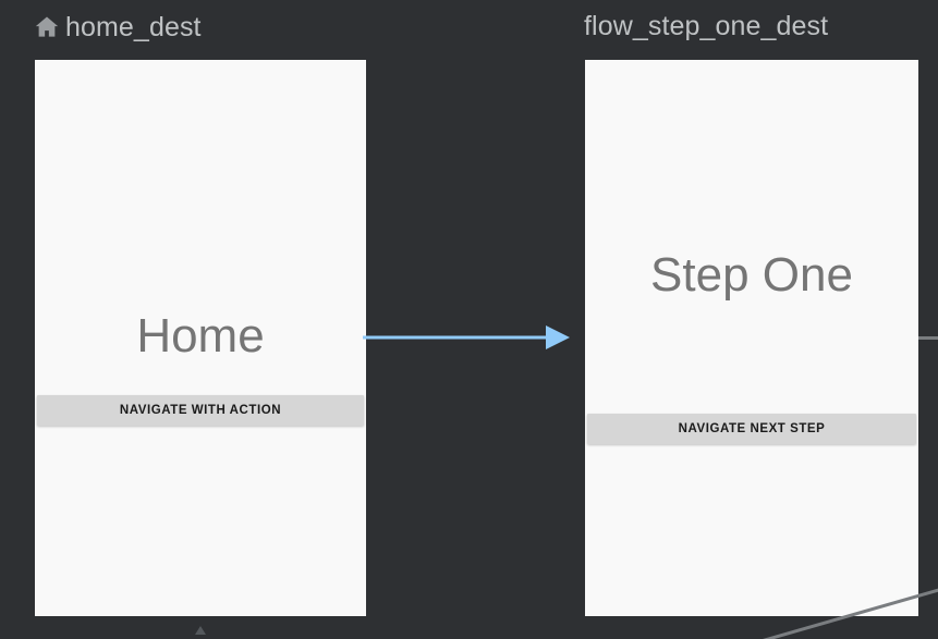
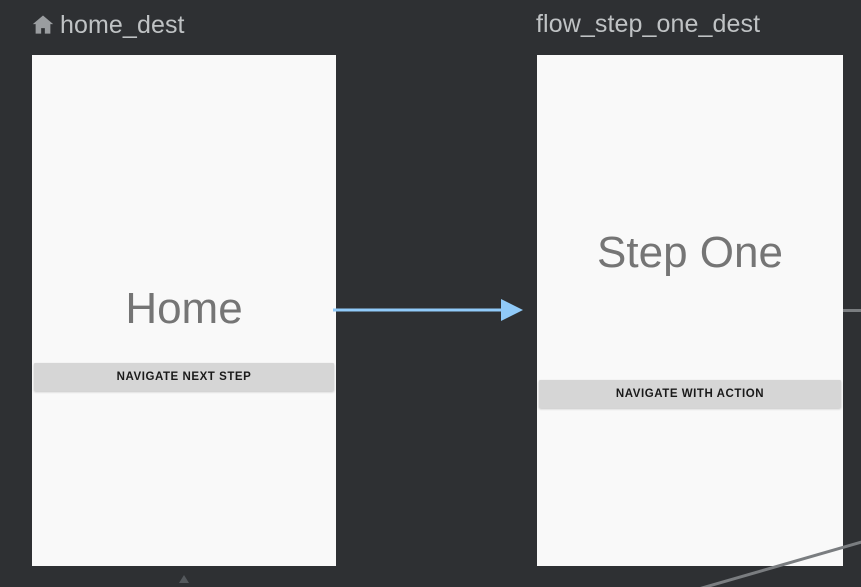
  home_dest
  Home
- NAVIGATE WITH ACTION
+ NAVIGATE NEXT STEP
  flow_step_one_dest
  Step One
- NAVIGATE NEXT STEP
+ NAVIGATE WITH ACTION
